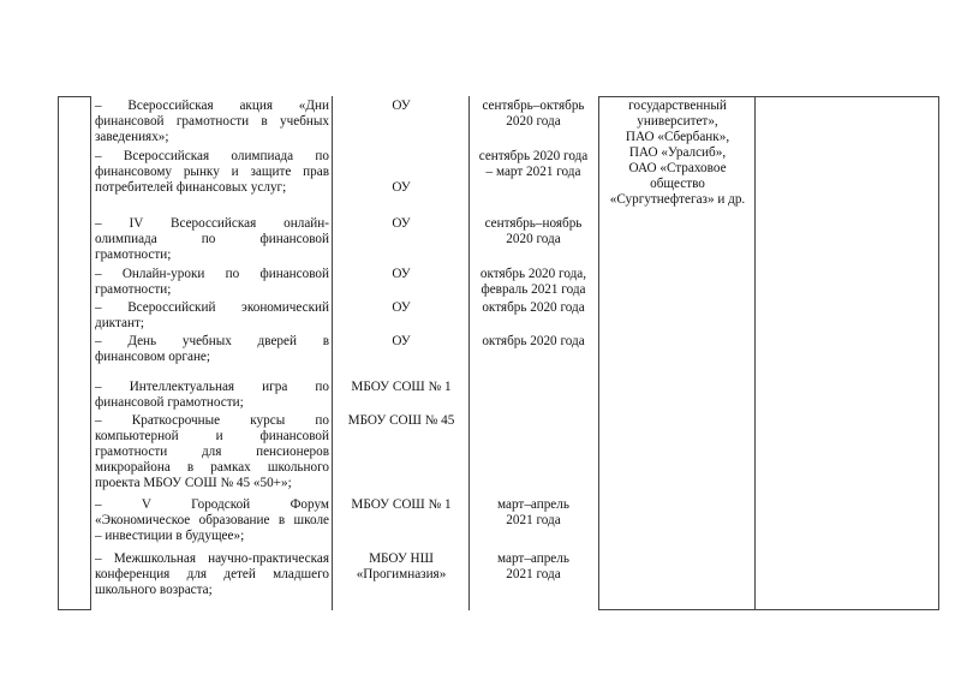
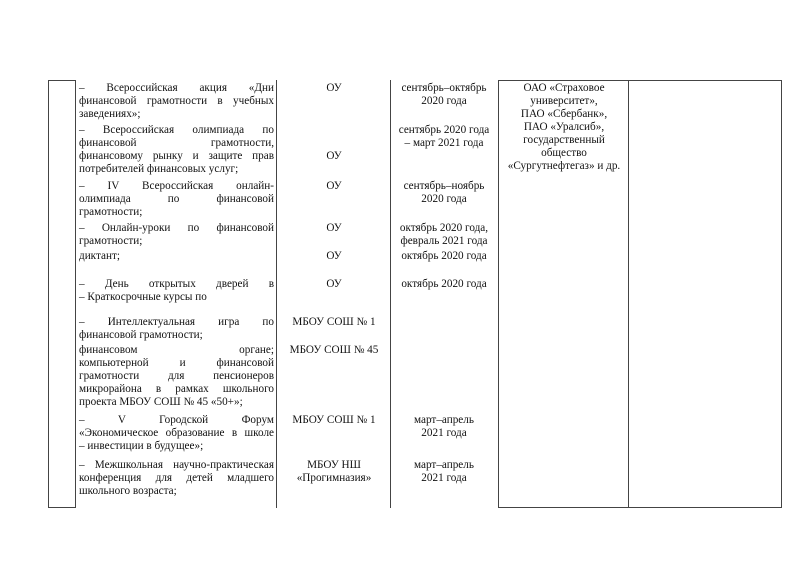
  – Всероссийская акция «Дни
  финансовой грамотности в учебных
  заведениях»;
  ОУ
  сентябрь–октябрь
  2020 года
  – Всероссийская олимпиада по
+ финансовой грамотности,
  финансовому рынку и защите прав
  потребителей финансовых услуг;
  ОУ
  сентябрь 2020 года
  – март 2021 года
  – IV Всероссийская онлайн-
  олимпиада по финансовой
  грамотности;
  ОУ
  сентябрь–ноябрь
  2020 года
  – Онлайн-уроки по финансовой
  грамотности;
  ОУ
  октябрь 2020 года,
  февраль 2021 года
- – Всероссийский экономический
  диктант;
  ОУ
  октябрь 2020 года
- – День учебных дверей в
+ – День открытых дверей в
- финансовом органе;
+ – Краткосрочные курсы по
  ОУ
  октябрь 2020 года
  – Интеллектуальная игра по
  финансовой грамотности;
  МБОУ СОШ № 1
- – Краткосрочные курсы по
+ финансовом органе;
  компьютерной и финансовой
  грамотности для пенсионеров
  микрорайона в рамках школьного
  проекта МБОУ СОШ № 45 «50+»;
  МБОУ СОШ № 45
  – V Городской Форум
  «Экономическое образование в школе
  – инвестиции в будущее»;
  МБОУ СОШ № 1
  март–апрель
  2021 года
  – Межшкольная научно-практическая
  конференция для детей младшего
  школьного возраста;
  МБОУ НШ
  «Прогимназия»
  март–апрель
  2021 года
- государственный
+ ОАО «Страховое
  университет»,
  ПАО «Сбербанк»,
  ПАО «Уралсиб»,
- ОАО «Страховое
+ государственный
  общество
  «Сургутнефтегаз» и др.
